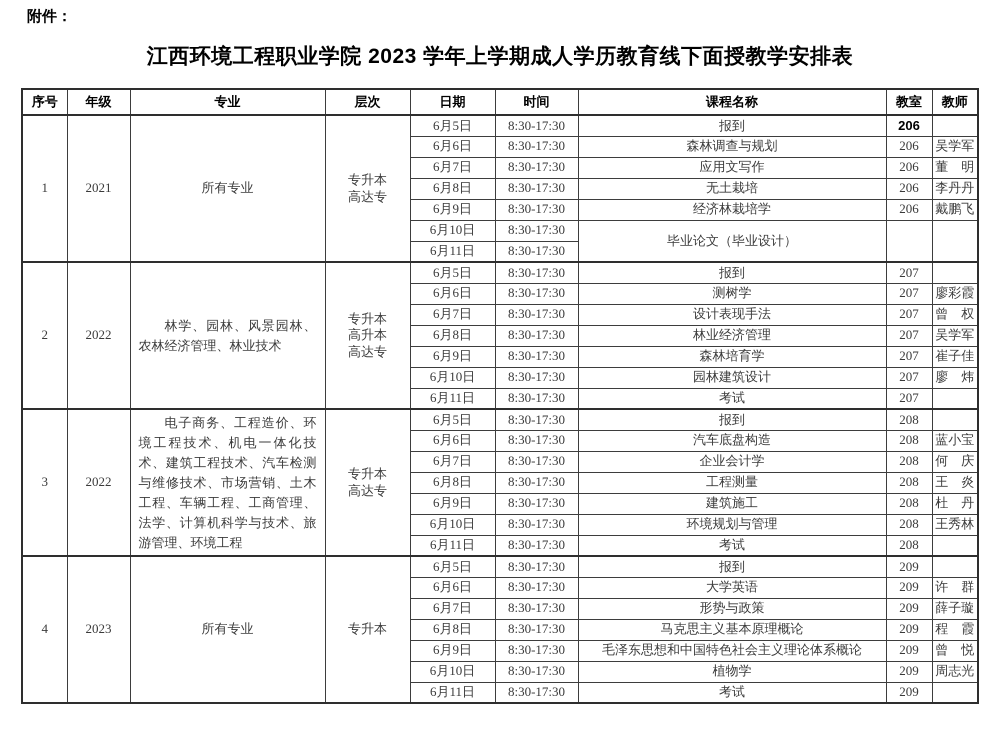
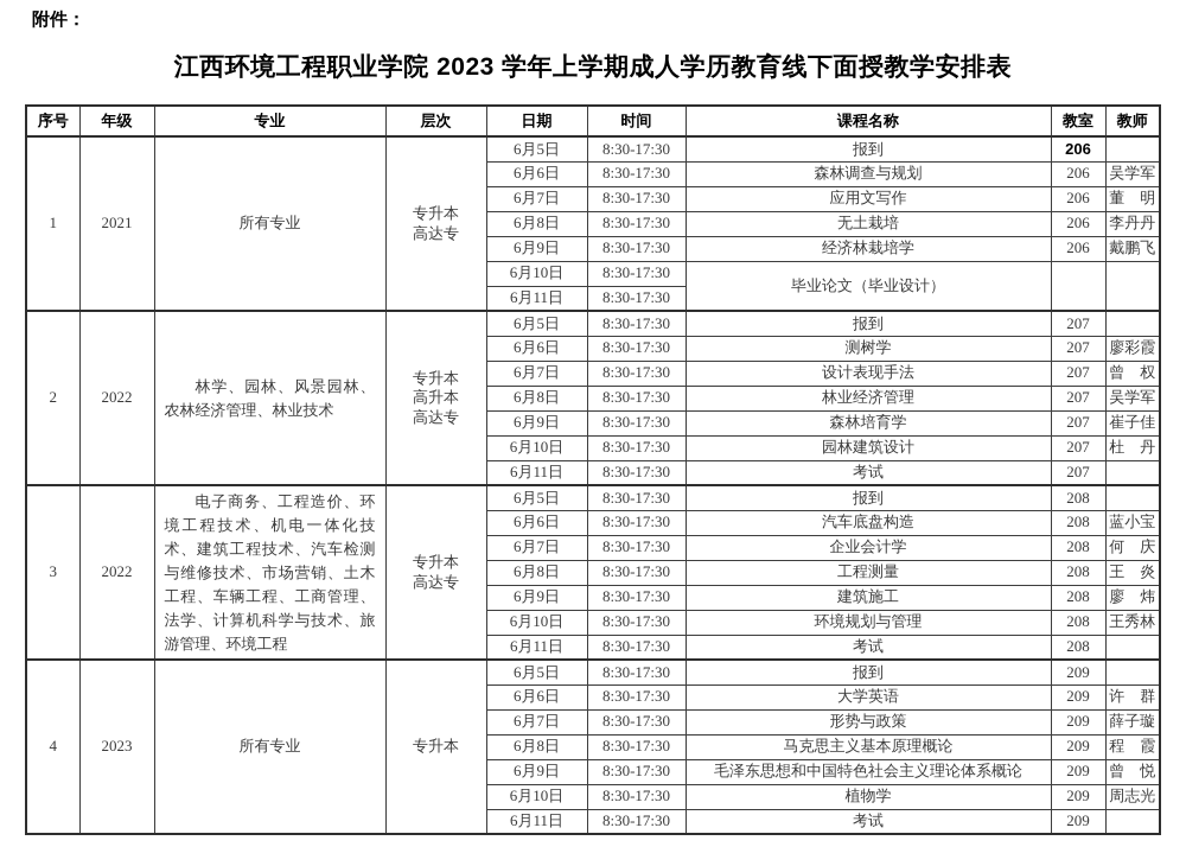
  附件：
  江西环境工程职业学院 2023 学年上学期成人学历教育线下面授教学安排表
  序号	年级	专业	层次	日期	时间	课程名称	教室	教师
  1	2021	所有专业	专升本 高达专	6月5日	8:30-17:30	报到	206
  6月6日	8:30-17:30	森林调查与规划	206	吴学军
  6月7日	8:30-17:30	应用文写作	206	董 明
  6月8日	8:30-17:30	无土栽培	206	李丹丹
  6月9日	8:30-17:30	经济林栽培学	206	戴鹏飞
  6月10日	8:30-17:30	毕业论文（毕业设计）
  6月11日	8:30-17:30
  2	2022	林学、园林、风景园林、农林经济管理、林业技术	专升本 高升本 高达专	6月5日	8:30-17:30	报到	207
  6月6日	8:30-17:30	测树学	207	廖彩霞
  6月7日	8:30-17:30	设计表现手法	207	曾 权
  6月8日	8:30-17:30	林业经济管理	207	吴学军
  6月9日	8:30-17:30	森林培育学	207	崔子佳
- 6月10日	8:30-17:30	园林建筑设计	207	廖 炜
+ 6月10日	8:30-17:30	园林建筑设计	207	杜 丹
  6月11日	8:30-17:30	考试	207
  3	2022	电子商务、工程造价、环境工程技术、机电一体化技术、建筑工程技术、汽车检测与维修技术、市场营销、土木工程、车辆工程、工商管理、法学、计算机科学与技术、旅游管理、环境工程	专升本 高达专	6月5日	8:30-17:30	报到	208
  6月6日	8:30-17:30	汽车底盘构造	208	蓝小宝
  6月7日	8:30-17:30	企业会计学	208	何 庆
  6月8日	8:30-17:30	工程测量	208	王 炎
- 6月9日	8:30-17:30	建筑施工	208	杜 丹
+ 6月9日	8:30-17:30	建筑施工	208	廖 炜
  6月10日	8:30-17:30	环境规划与管理	208	王秀林
  6月11日	8:30-17:30	考试	208
  4	2023	所有专业	专升本	6月5日	8:30-17:30	报到	209
  6月6日	8:30-17:30	大学英语	209	许 群
  6月7日	8:30-17:30	形势与政策	209	薛子璇
  6月8日	8:30-17:30	马克思主义基本原理概论	209	程 霞
  6月9日	8:30-17:30	毛泽东思想和中国特色社会主义理论体系概论	209	曾 悦
  6月10日	8:30-17:30	植物学	209	周志光
  6月11日	8:30-17:30	考试	209
